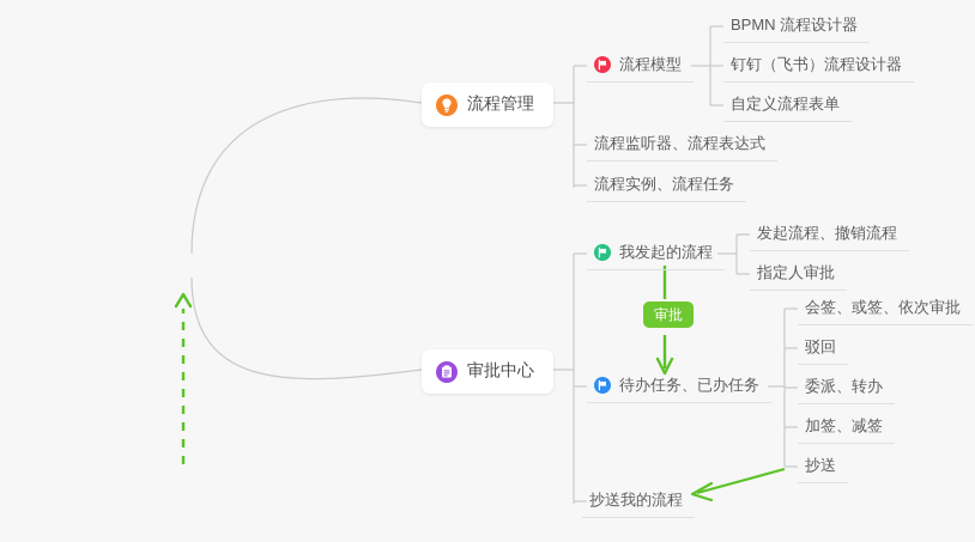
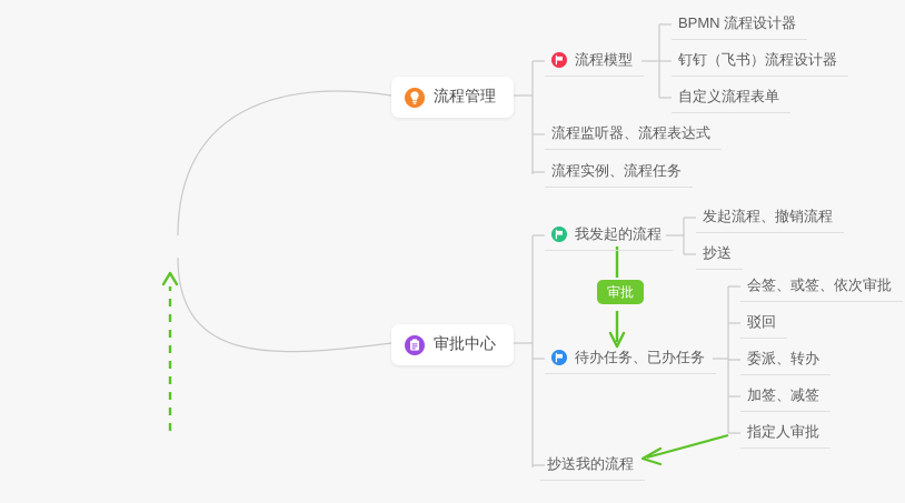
  流程管理
  流程模型
  BPMN 流程设计器
  钉钉（飞书）流程设计器
  自定义流程表单
  流程监听器、流程表达式
  流程实例、流程任务
  审批中心
  我发起的流程
  发起流程、撤销流程
- 指定人审批
+ 抄送
  待办任务、已办任务
  会签、或签、依次审批
  驳回
  委派、转办
  加签、减签
- 抄送
+ 指定人审批
  抄送我的流程
  审批
